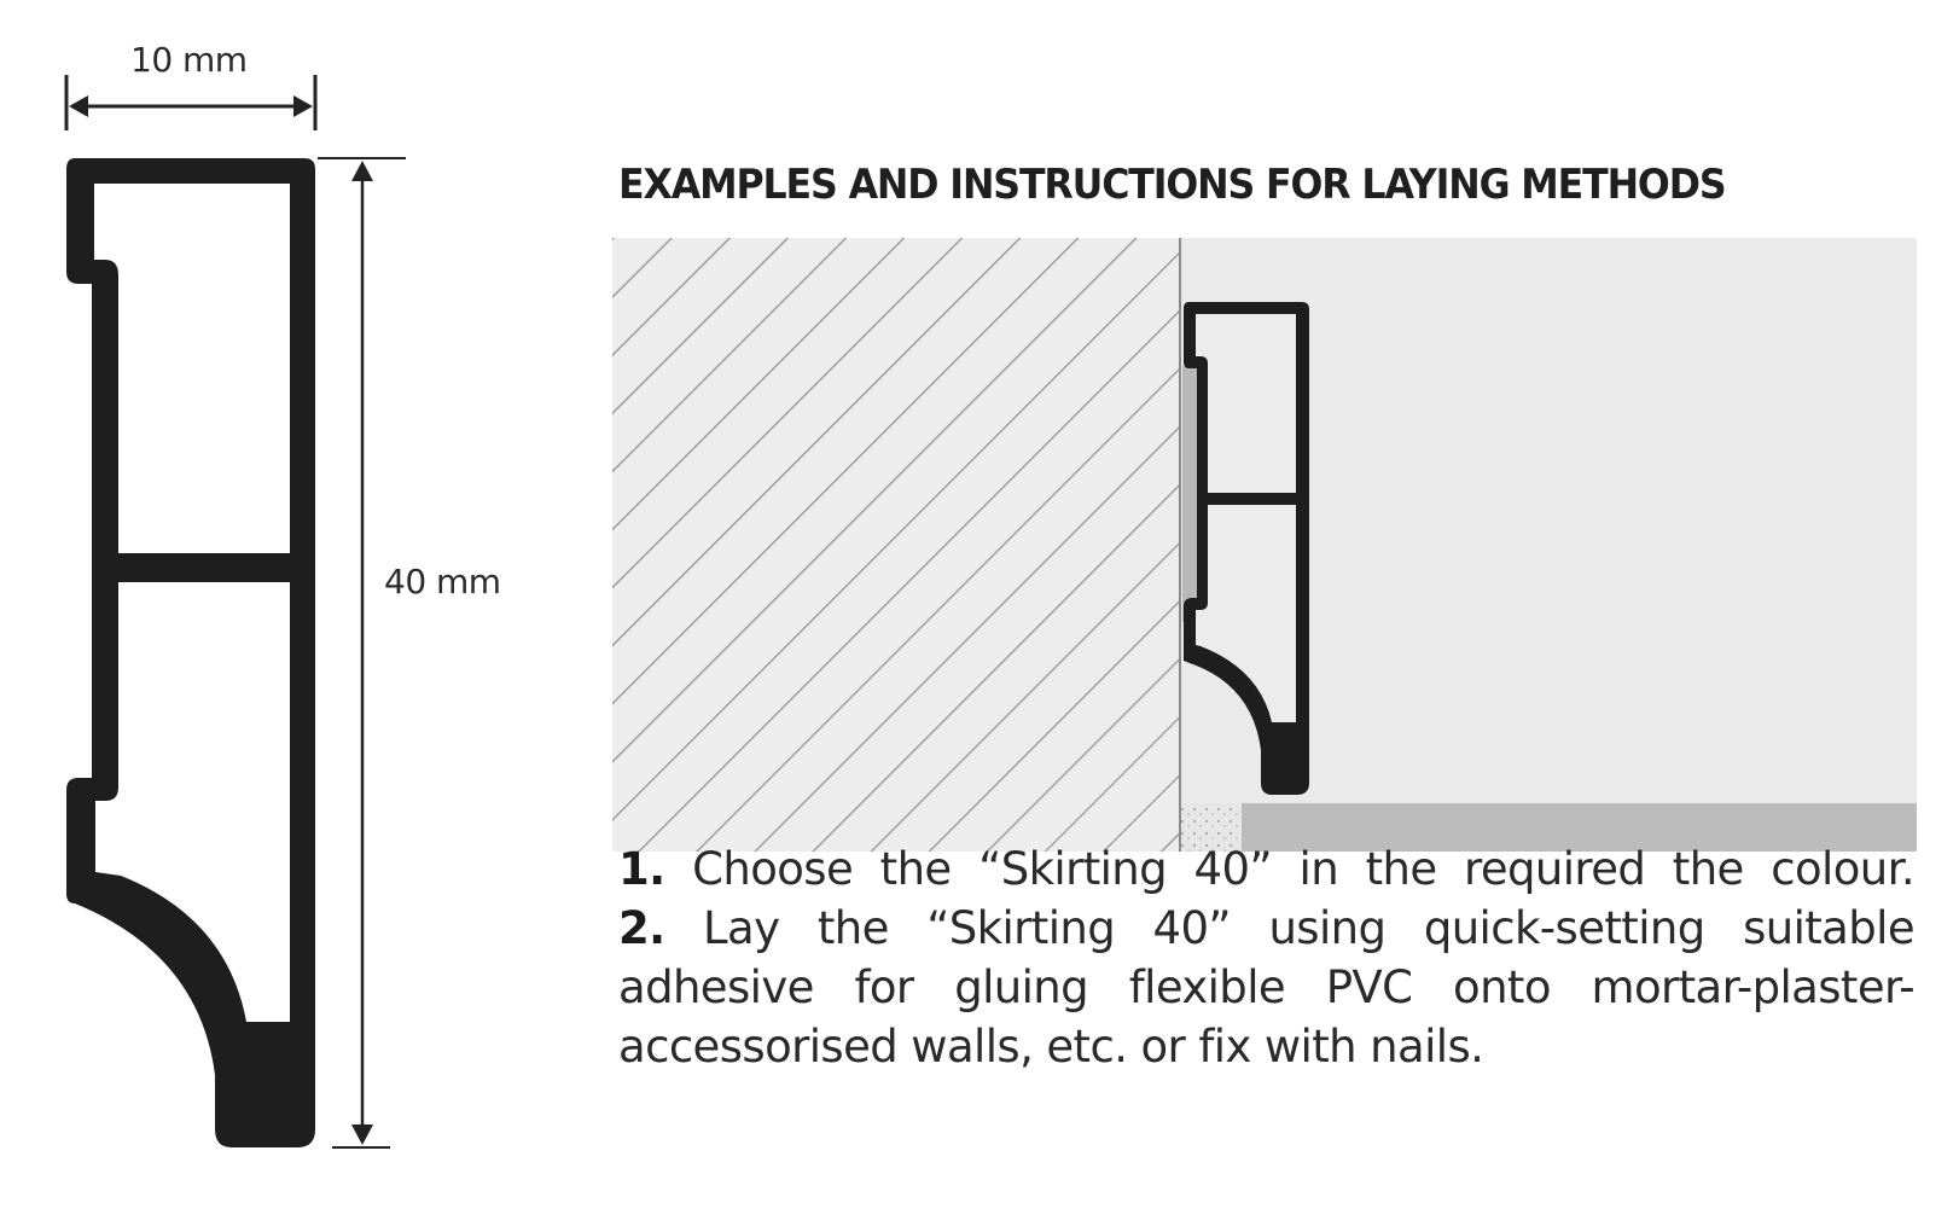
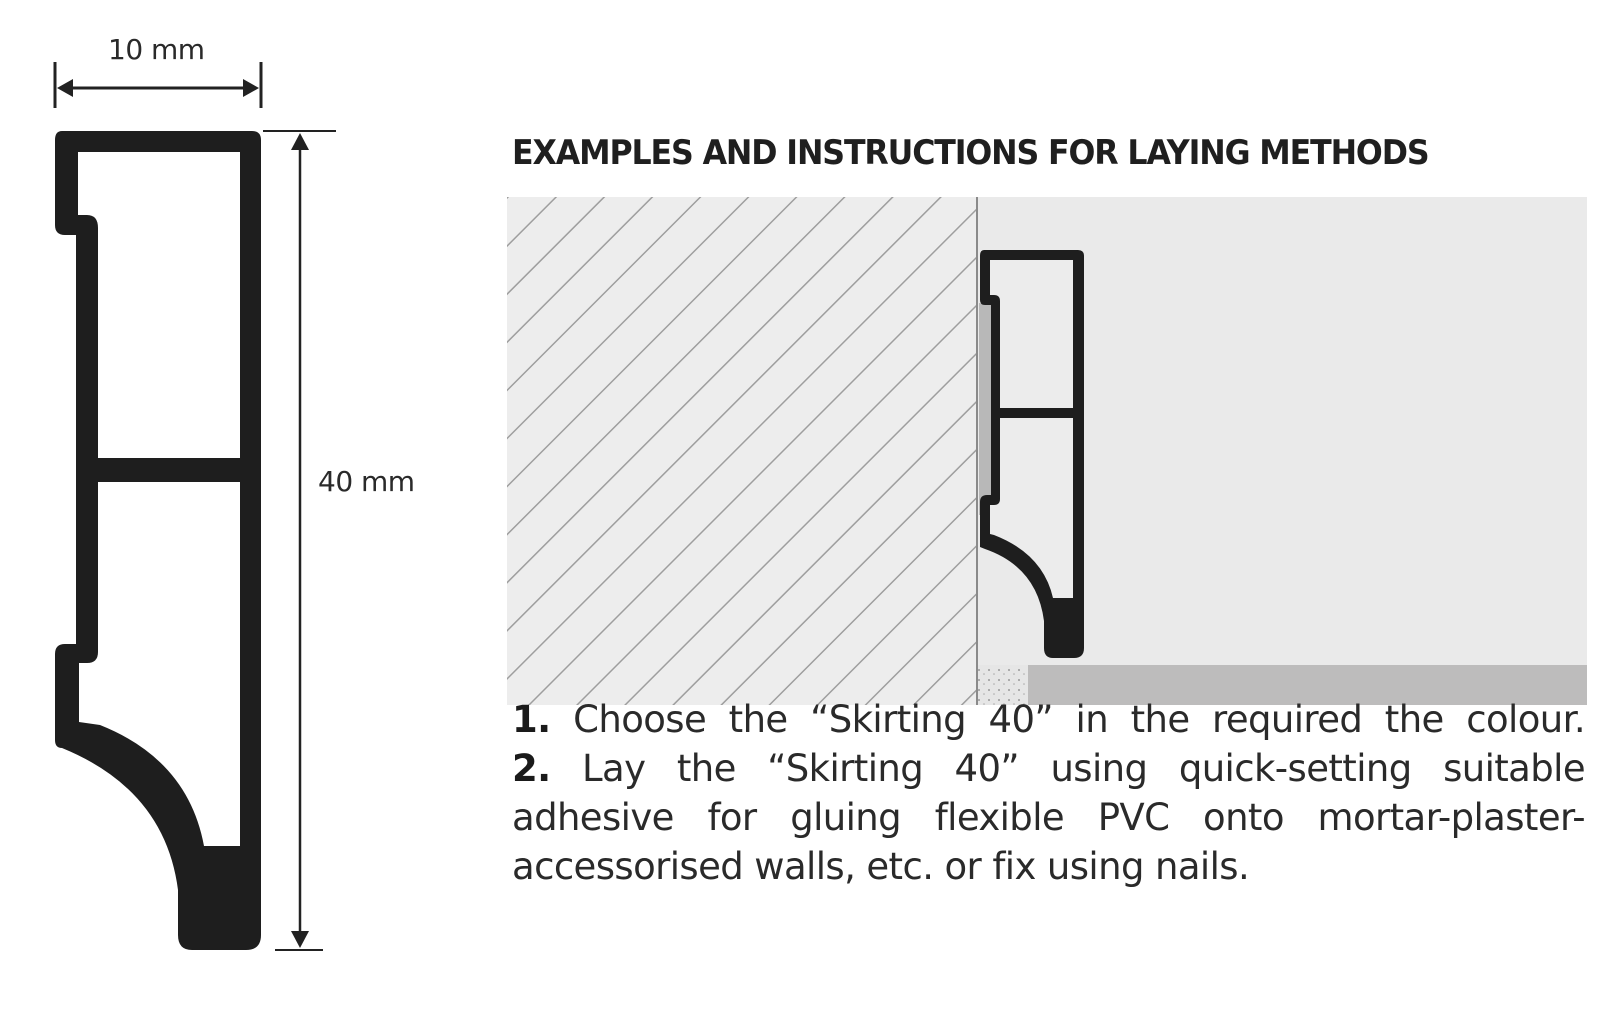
  10 mm
  40 mm
  EXAMPLES AND INSTRUCTIONS FOR LAYING METHODS
  1. Choose the “Skirting 40” in the required the colour.
- 2. Lay the “Skirting 40” using quick-setting suitable adhesive for gluing flexible PVC onto mortar-plaster-accessorised walls, etc. or fix with nails.
+ 2. Lay the “Skirting 40” using quick-setting suitable adhesive for gluing flexible PVC onto mortar-plaster-accessorised walls, etc. or fix using nails.
